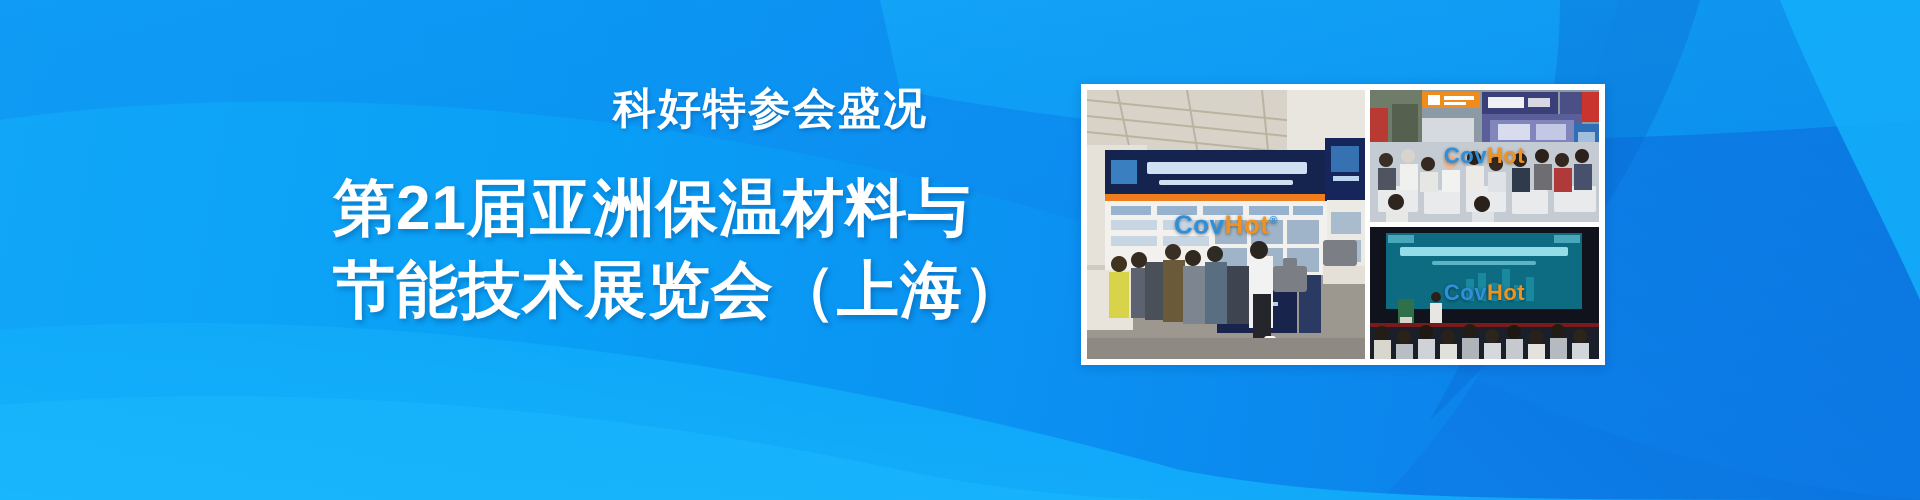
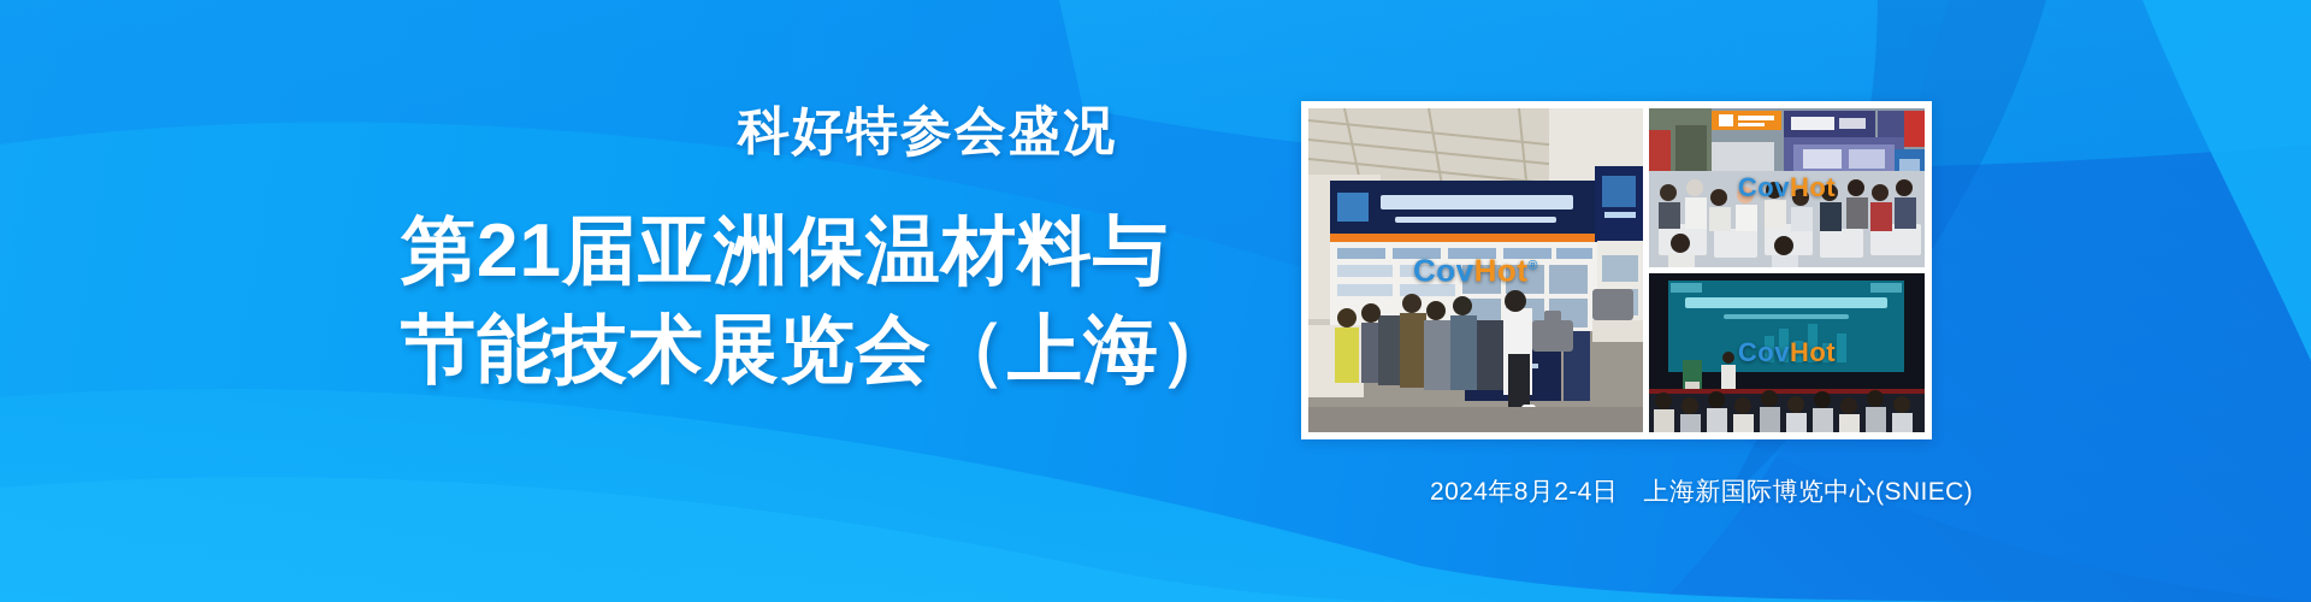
  科好特参会盛况
  第21届亚洲保温材料与
  节能技术展览会（上海）
  CovHot®
  CovHot
  CovHot
+ 2024年8月2-4日 上海新国际博览中心(SNIEC)
